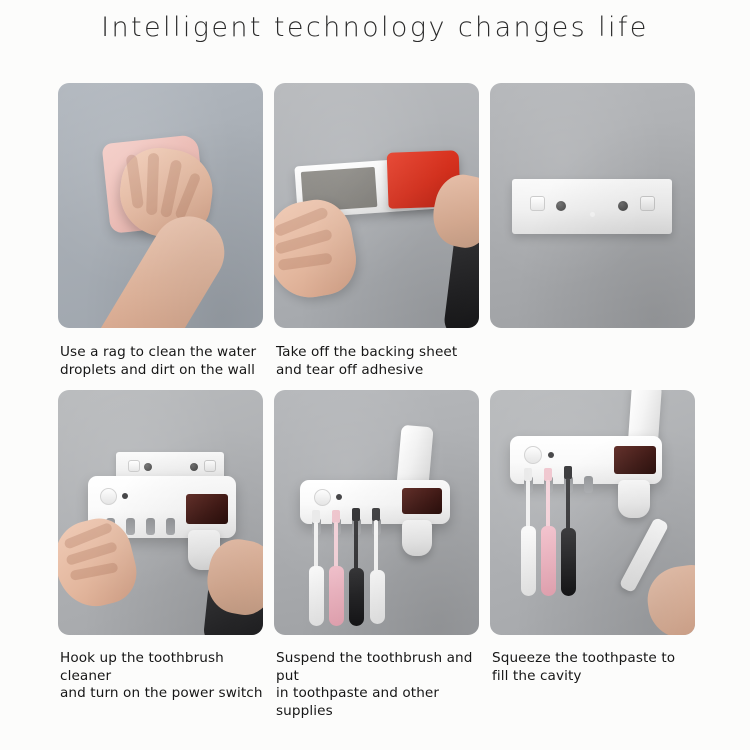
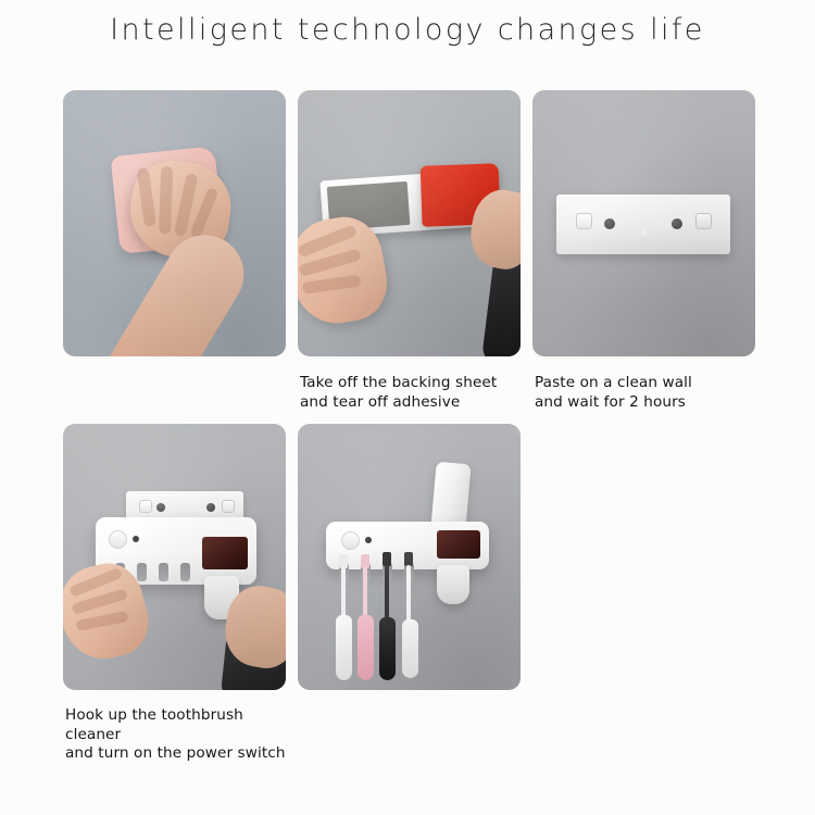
  Intelligent technology changes life
- Use a rag to clean the water
- droplets and dirt on the wall
  Take off the backing sheet
  and tear off adhesive
+ Paste on a clean wall
+ and wait for 2 hours
  Hook up the toothbrush cleaner
  and turn on the power switch
- Suspend the toothbrush and put
- in toothpaste and other supplies
- Squeeze the toothpaste to
- fill the cavity
